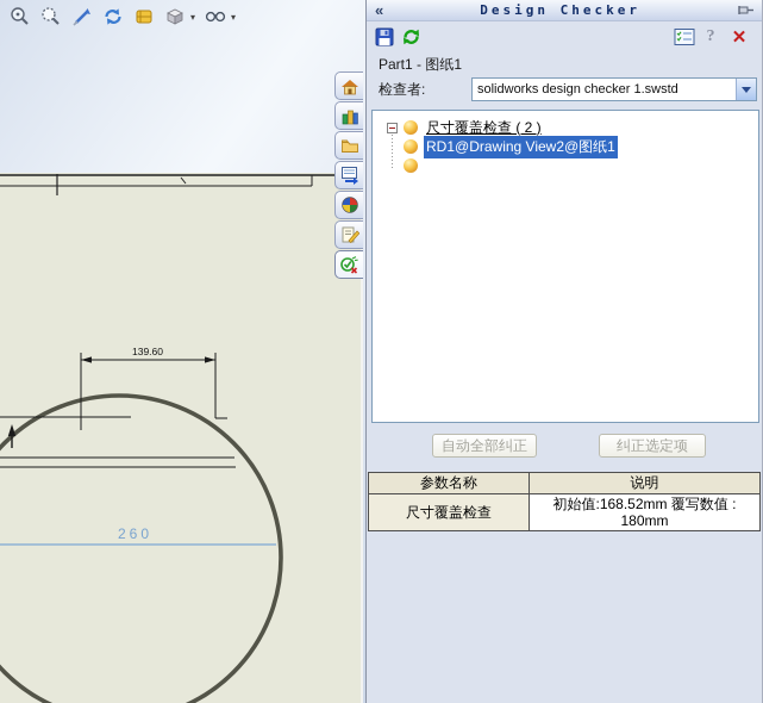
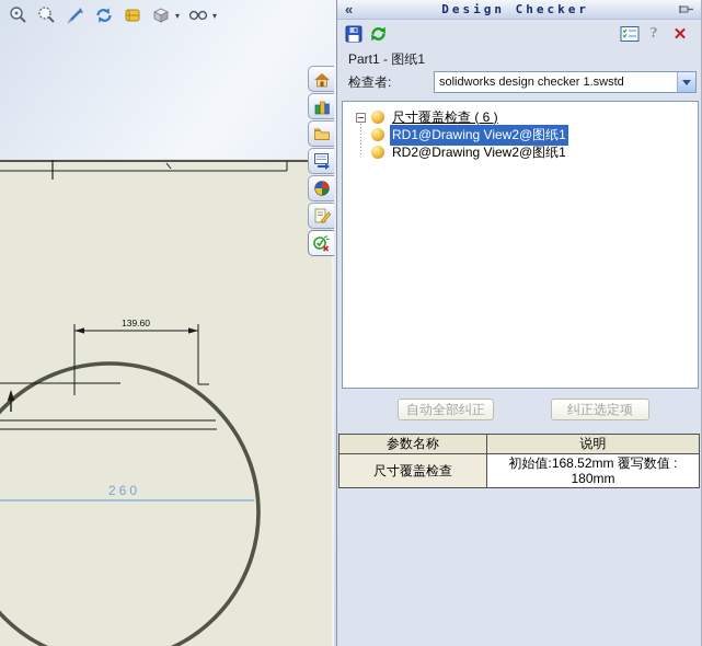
  139.60
  260
  ▾
  ▾
  «
  Design Checker
  ?
  ✕
  Part1 - 图纸1
  检查者:
  solidworks design checker 1.swstd
- 尺寸覆盖检查 ( 2 )
+ 尺寸覆盖检查 ( 6 )
  RD1@Drawing View2@图纸1
+ RD2@Drawing View2@图纸1
  自动全部纠正
  纠正选定项
  参数名称	说明
  尺寸覆盖检查	初始值:168.52mm 覆写数值 : 180mm
